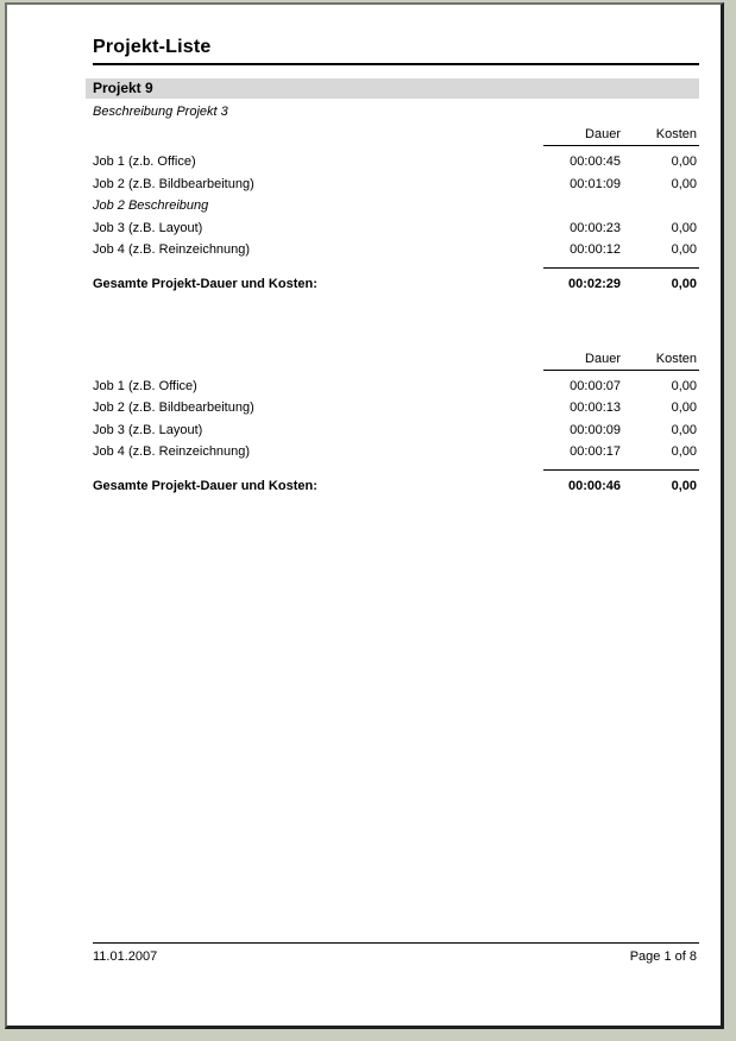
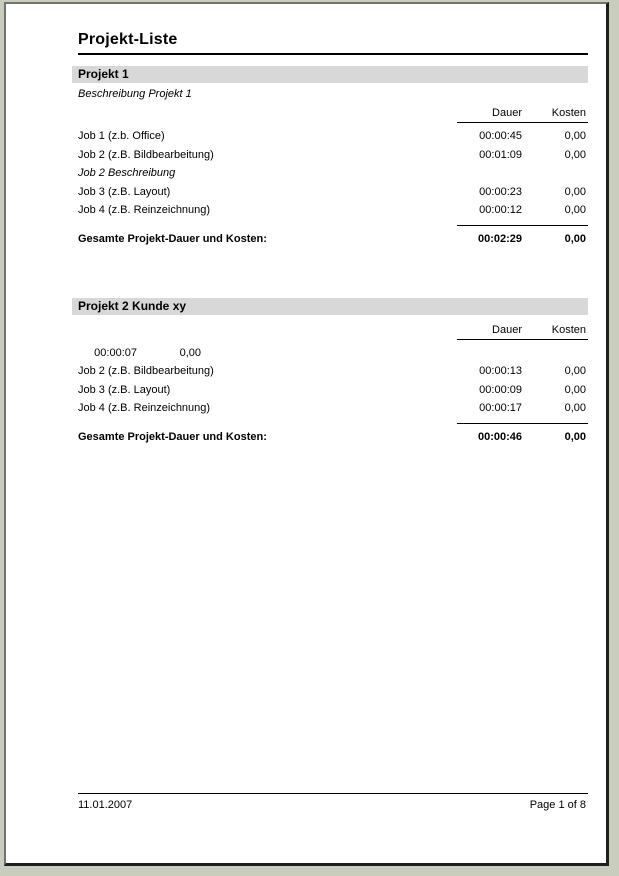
  Projekt-Liste
- Projekt 9
+ Projekt 1
- Beschreibung Projekt 3
+ Beschreibung Projekt 1
  Dauer
  Kosten
  Job 1 (z.b. Office)
  00:00:45
  0,00
  Job 2 (z.B. Bildbearbeitung)
  00:01:09
  0,00
  Job 2 Beschreibung
  Job 3 (z.B. Layout)
  00:00:23
  0,00
  Job 4 (z.B. Reinzeichnung)
  00:00:12
  0,00
  Gesamte Projekt-Dauer und Kosten:
  00:02:29
  0,00
+ Projekt 2 Kunde xy
  Dauer
  Kosten
- Job 1 (z.B. Office)
  00:00:07
  0,00
  Job 2 (z.B. Bildbearbeitung)
  00:00:13
  0,00
  Job 3 (z.B. Layout)
  00:00:09
  0,00
  Job 4 (z.B. Reinzeichnung)
  00:00:17
  0,00
  Gesamte Projekt-Dauer und Kosten:
  00:00:46
  0,00
  11.01.2007
  Page 1 of 8
